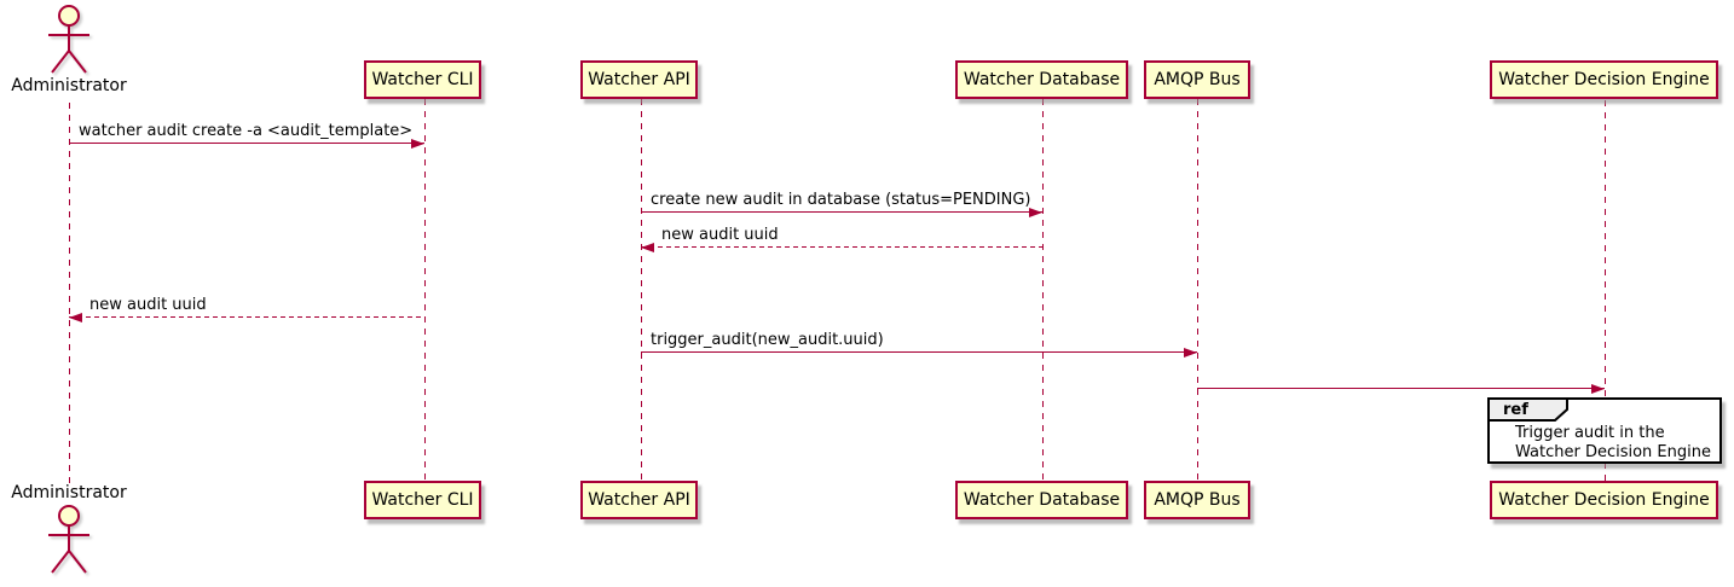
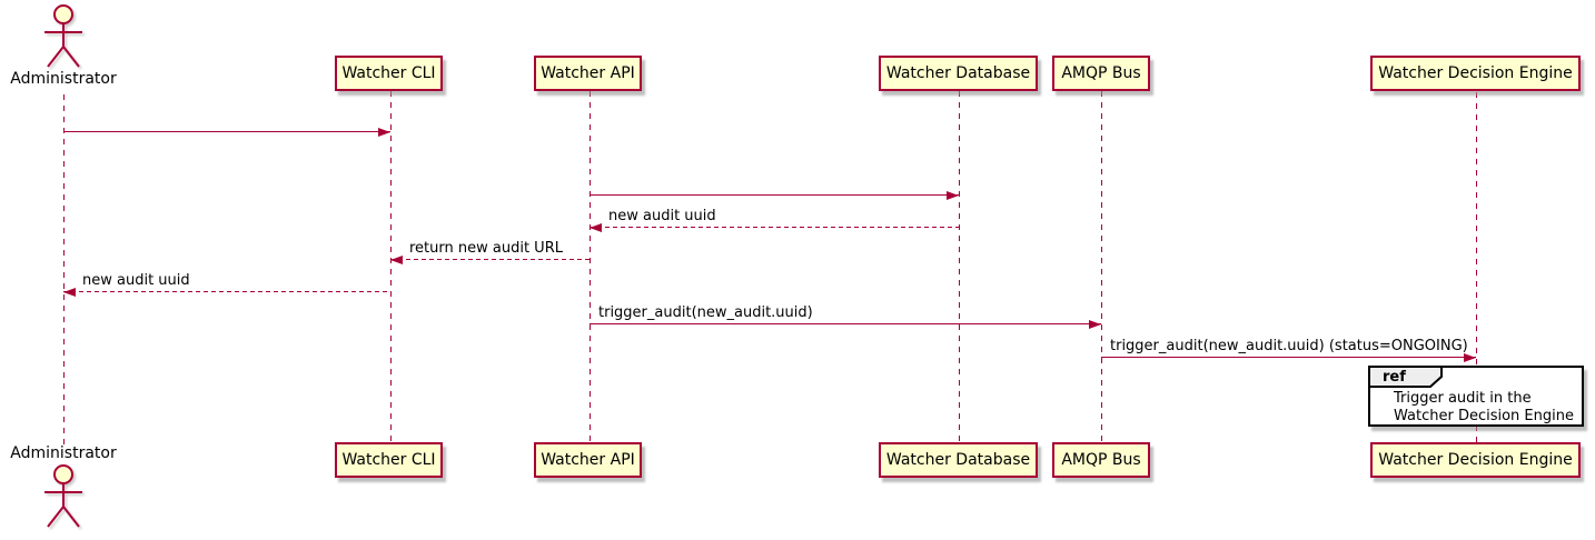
  Administrator
  Watcher CLI
  Watcher API
  Watcher Database
  AMQP Bus
  Watcher Decision Engine
- watcher audit create -a <audit_template>
- create new audit in database (status=PENDING)
  new audit uuid
+ return new audit URL
  new audit uuid
  trigger_audit(new_audit.uuid)
+ trigger_audit(new_audit.uuid) (status=ONGOING)
  ref
  Trigger audit in the
  Watcher Decision Engine
  Watcher CLI
  Watcher API
  Watcher Database
  AMQP Bus
  Watcher Decision Engine
  Administrator
